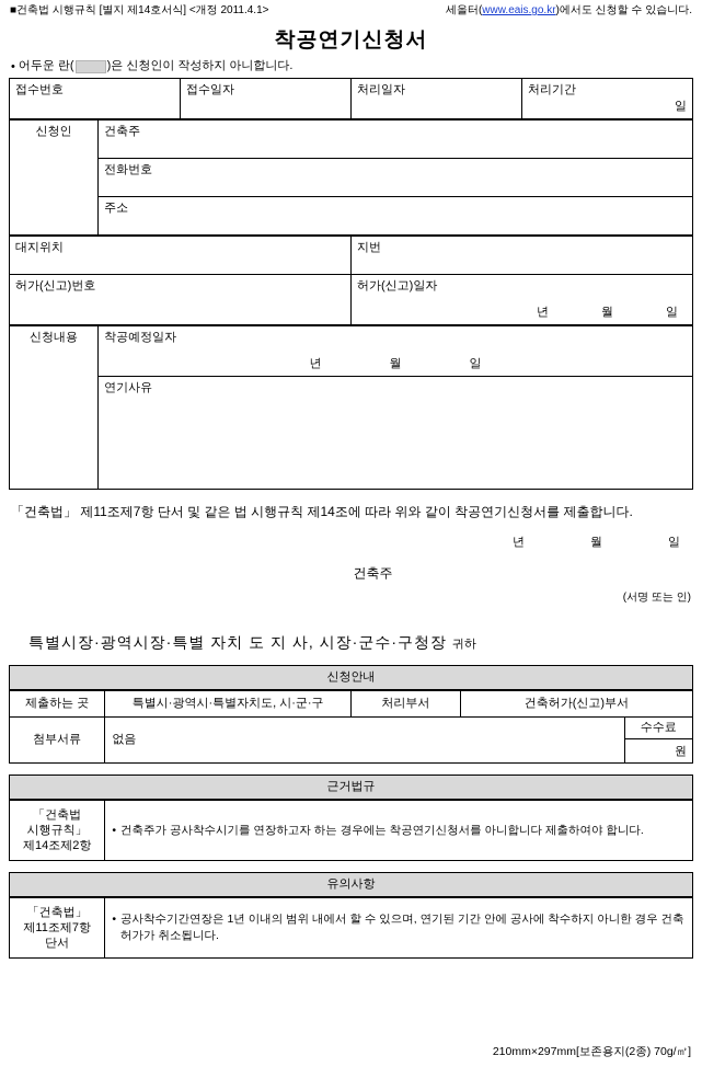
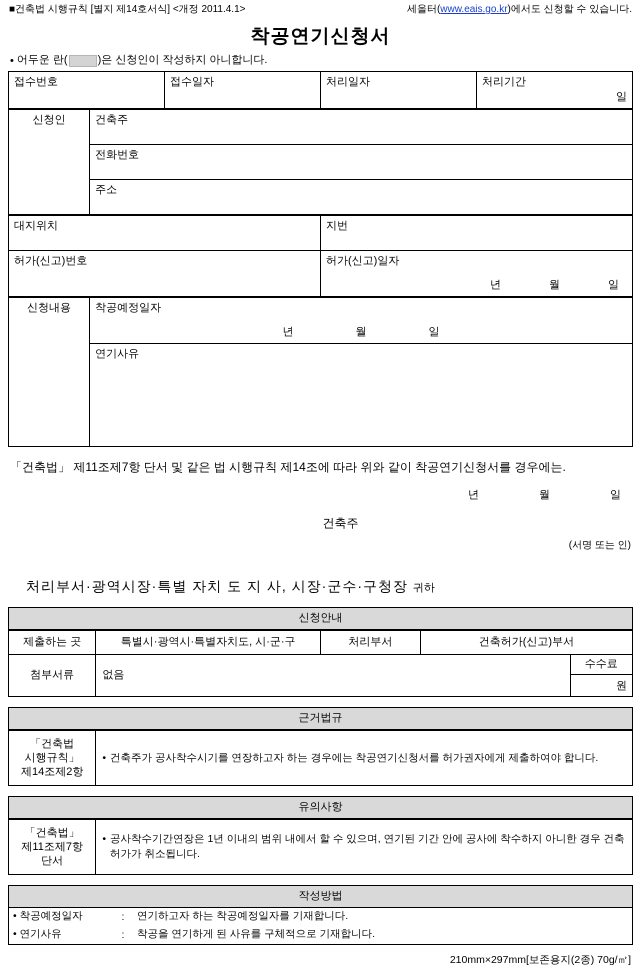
  ■건축법 시행규칙 [별지 제14호서식] <개정 2011.4.1>
  세올터(www.eais.go.kr)에서도 신청할 수 있습니다.
  착공연기신청서
  •
  어두운 란(
  )은 신청인이 작성하지 아니합니다.
  접수번호	접수일자	처리일자	처리기간 일
  신청인	건축주
  전화번호
  주소
  대지위치	지번
  허가(신고)번호	허가(신고)일자 년 월 일
  신청내용	착공예정일자 년 월 일
  연기사유
- 「건축법」 제11조제7항 단서 및 같은 법 시행규칙 제14조에 따라 위와 같이 착공연기신청서를 제출합니다.
+ 「건축법」 제11조제7항 단서 및 같은 법 시행규칙 제14조에 따라 위와 같이 착공연기신청서를 경우에는.
  년
  월
  일
  건축주
  (서명 또는 인)
- 특별시장·광역시장·특별 자치 도 지 사, 시장·군수·구청장 귀하
+ 처리부서·광역시장·특별 자치 도 지 사, 시장·군수·구청장 귀하
  신청안내
  제출하는 곳	특별시·광역시·특별자치도, 시·군·구	처리부서	건축허가(신고)부서
  첨부서류	없음	수수료 원
  근거법규
- 「건축법 시행규칙」 제14조제2항	• 건축주가 공사착수시기를 연장하고자 하는 경우에는 착공연기신청서를 아니합니다 제출하여야 합니다.
+ 「건축법 시행규칙」 제14조제2항	• 건축주가 공사착수시기를 연장하고자 하는 경우에는 착공연기신청서를 허가권자에게 제출하여야 합니다.
  유의사항
  「건축법」 제11조제7항 단서	• 공사착수기간연장은 1년 이내의 범위 내에서 할 수 있으며, 연기된 기간 안에 공사에 착수하지 아니한 경우 건축허가가 취소됩니다.
+ 작성방법
+ • 착공예정일자	:	연기하고자 하는 착공예정일자를 기재합니다.
+ • 연기사유	:	착공을 연기하게 된 사유를 구체적으로 기재합니다.
  210mm×297mm[보존용지(2종) 70g/㎡]
